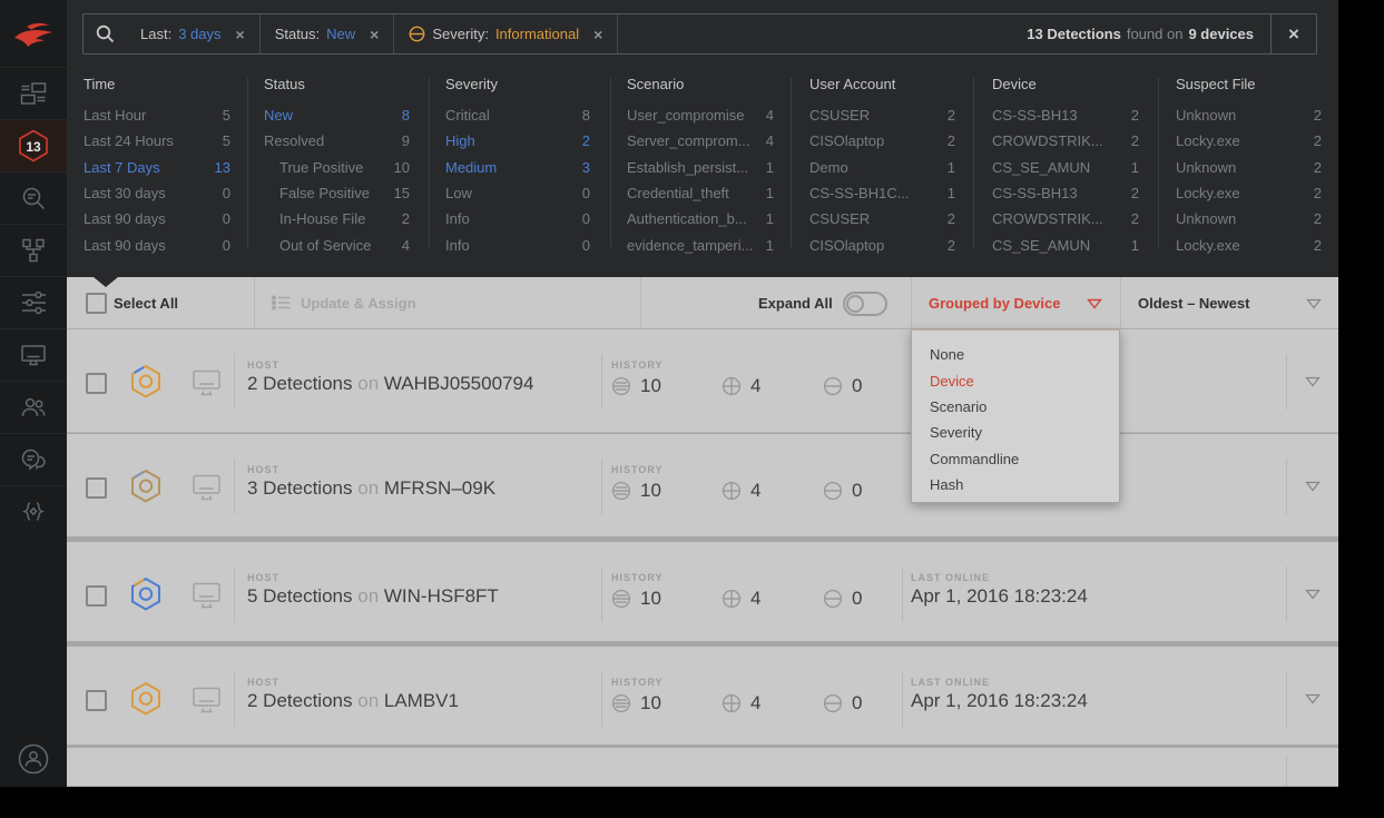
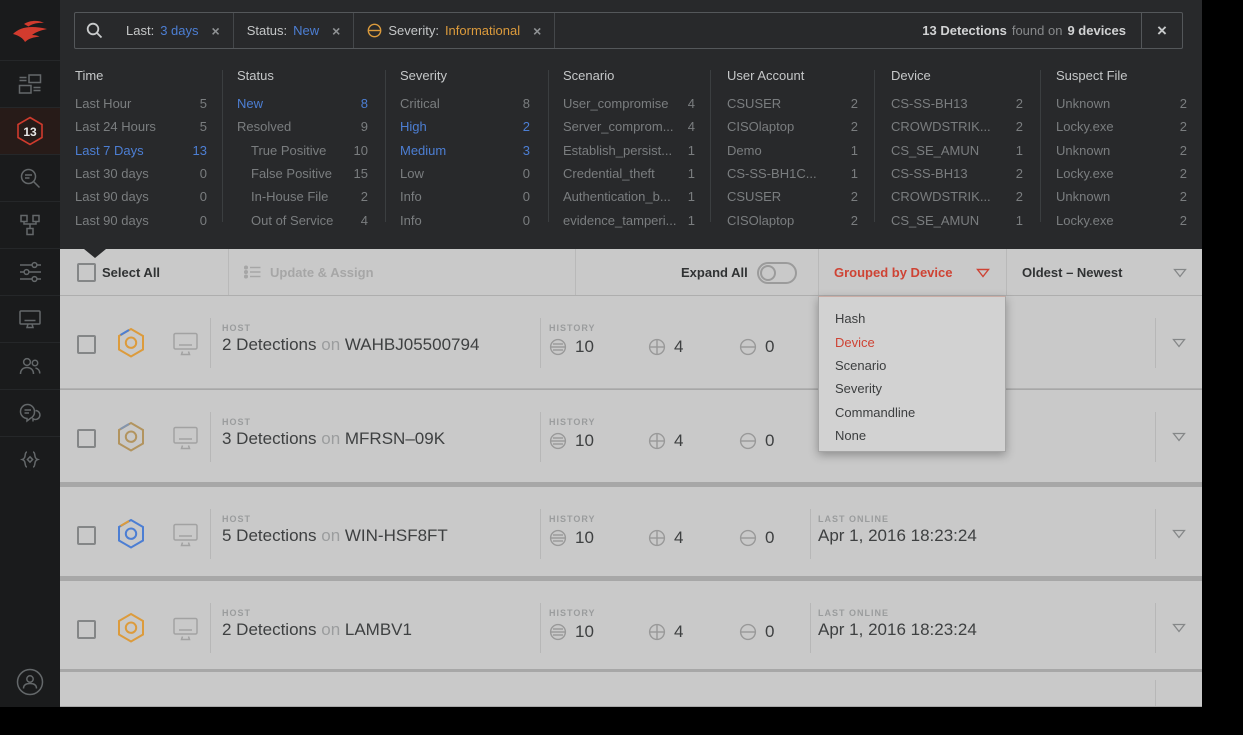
  13
  Last:
  3 days
  ×
  Status:
  New
  ×
  Severity:
  Informational
  ×
  13 Detections
  found on
  9 devices
  ×
  Time
  Last Hour
  5
  Last 24 Hours
  5
  Last 7 Days
  13
  Last 30 days
  0
  Last 90 days
  0
  Last 90 days
  0
  Status
  New
  8
  Resolved
  9
  True Positive
  10
  False Positive
  15
  In-House File
  2
  Out of Service
  4
  Severity
  Critical
  8
  High
  2
  Medium
  3
  Low
  0
  Info
  0
  Info
  0
  Scenario
  User_compromise
  4
  Server_comprom...
  4
  Establish_persist...
  1
  Credential_theft
  1
  Authentication_b...
  1
  evidence_tamperi...
  1
  User Account
  CSUSER
  2
  CISOlaptop
  2
  Demo
  1
  CS-SS-BH1C...
  1
  CSUSER
  2
  CISOlaptop
  2
  Device
  CS-SS-BH13
  2
  CROWDSTRIK...
  2
  CS_SE_AMUN
  1
  CS-SS-BH13
  2
  CROWDSTRIK...
  2
  CS_SE_AMUN
  1
  Suspect File
  Unknown
  2
  Locky.exe
  2
  Unknown
  2
  Locky.exe
  2
  Unknown
  2
  Locky.exe
  2
  Select All
  Update & Assign
  Expand All
  Grouped by Device
  Oldest – Newest
- None
+ Hash
  Device
  Scenario
  Severity
  Commandline
- Hash
+ None
  HOST
  2 Detections on WAHBJ05500794
  HISTORY
  10
  4
  0
  HOST
  3 Detections on MFRSN–09K
  HISTORY
  10
  4
  0
  HOST
  5 Detections on WIN-HSF8FT
  HISTORY
  10
  4
  0
  LAST ONLINE
  Apr 1, 2016 18:23:24
  HOST
  2 Detections on LAMBV1
  HISTORY
  10
  4
  0
  LAST ONLINE
  Apr 1, 2016 18:23:24
